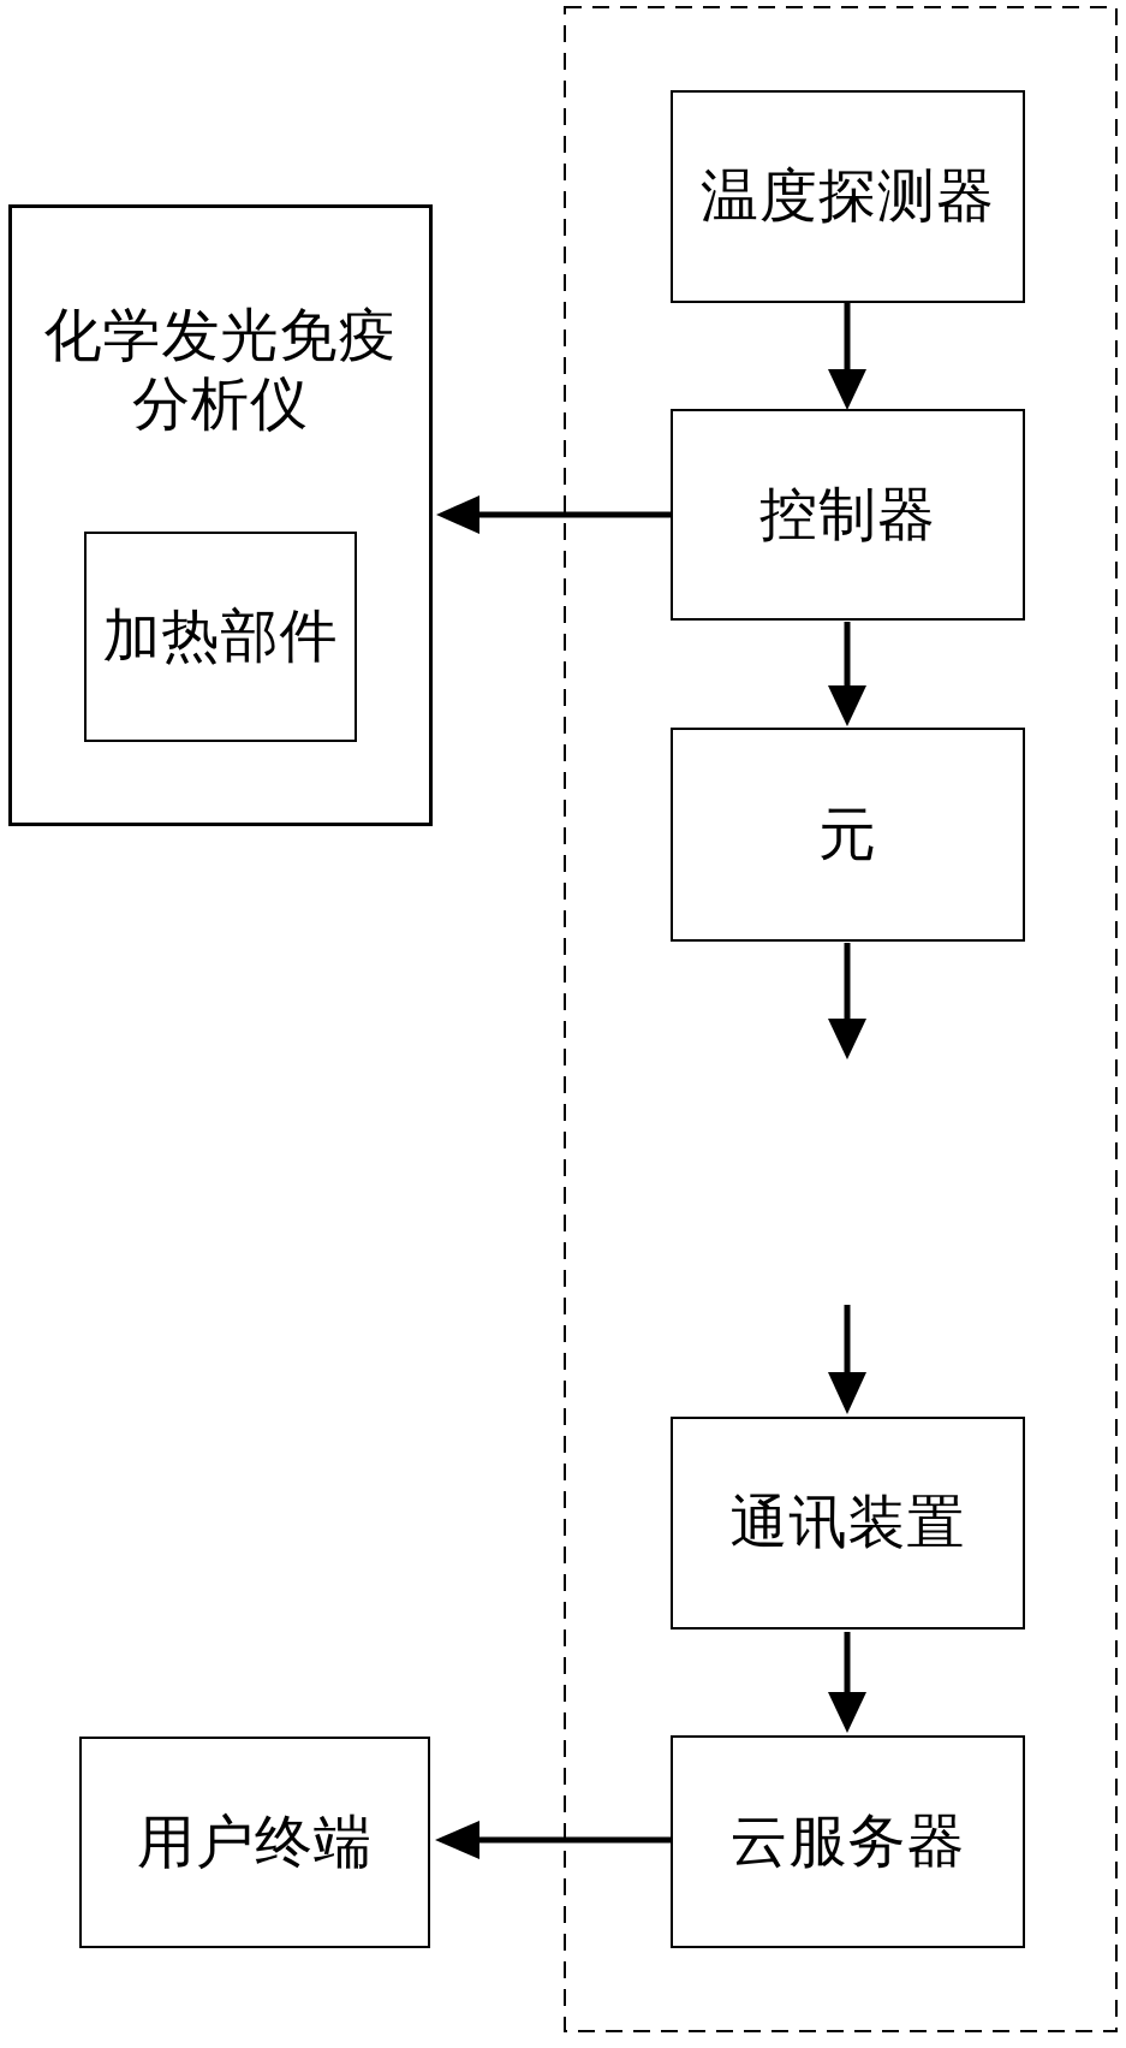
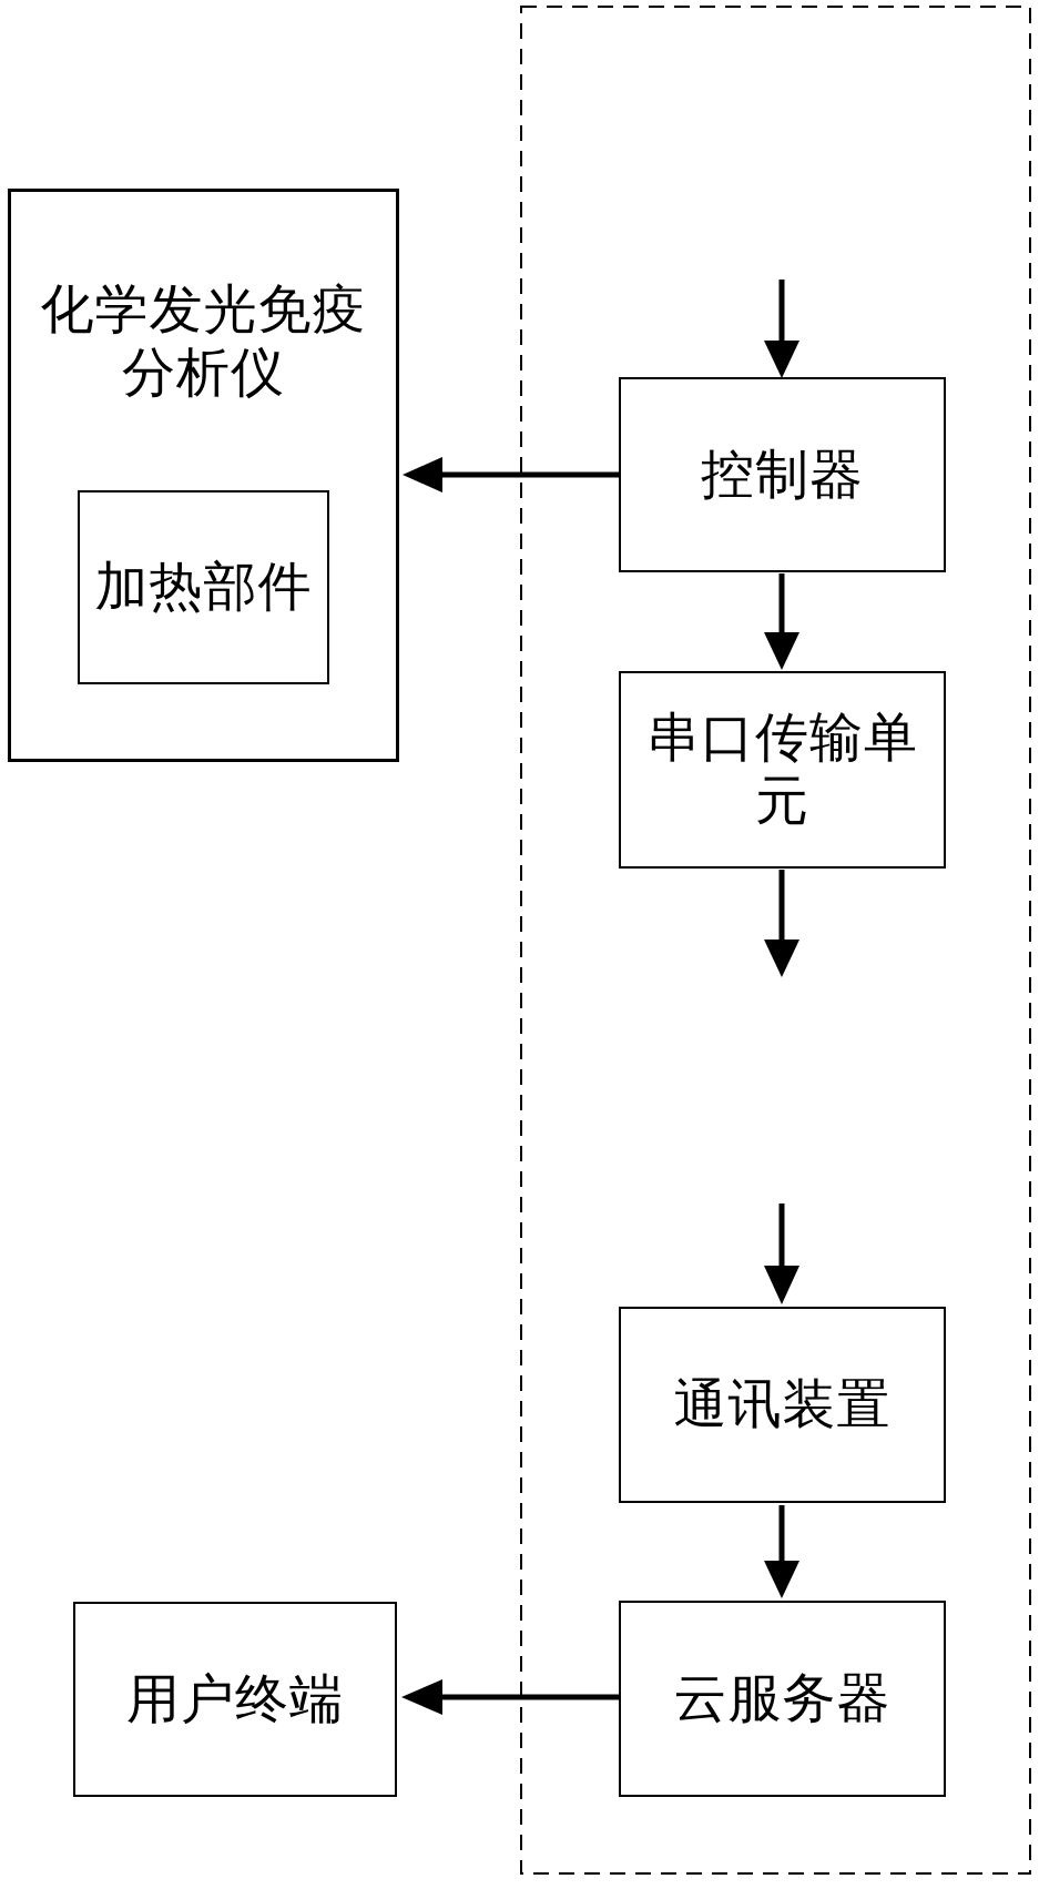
  化学发光免疫
  分析仪
  加热部件
- 温度探测器
  控制器
+ 串口传输单
  元
  通讯装置
  云服务器
  用户终端
